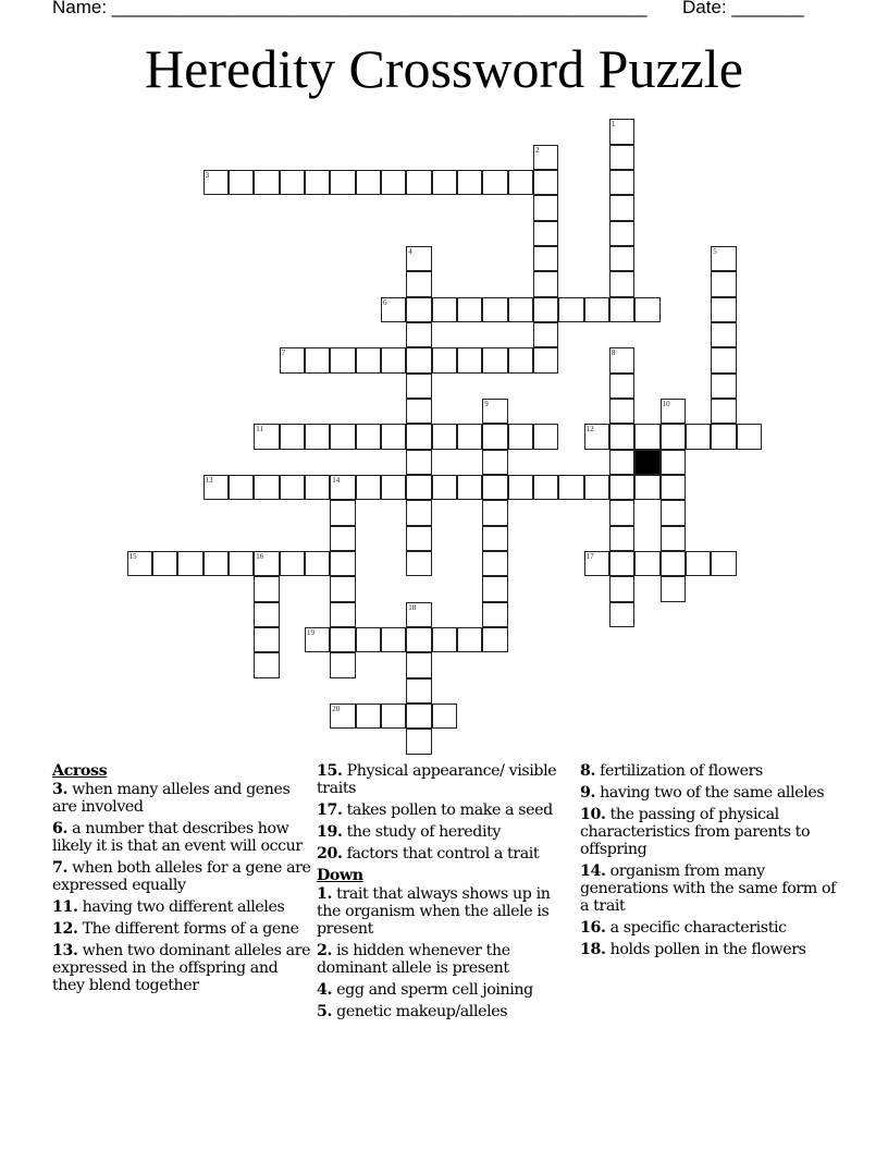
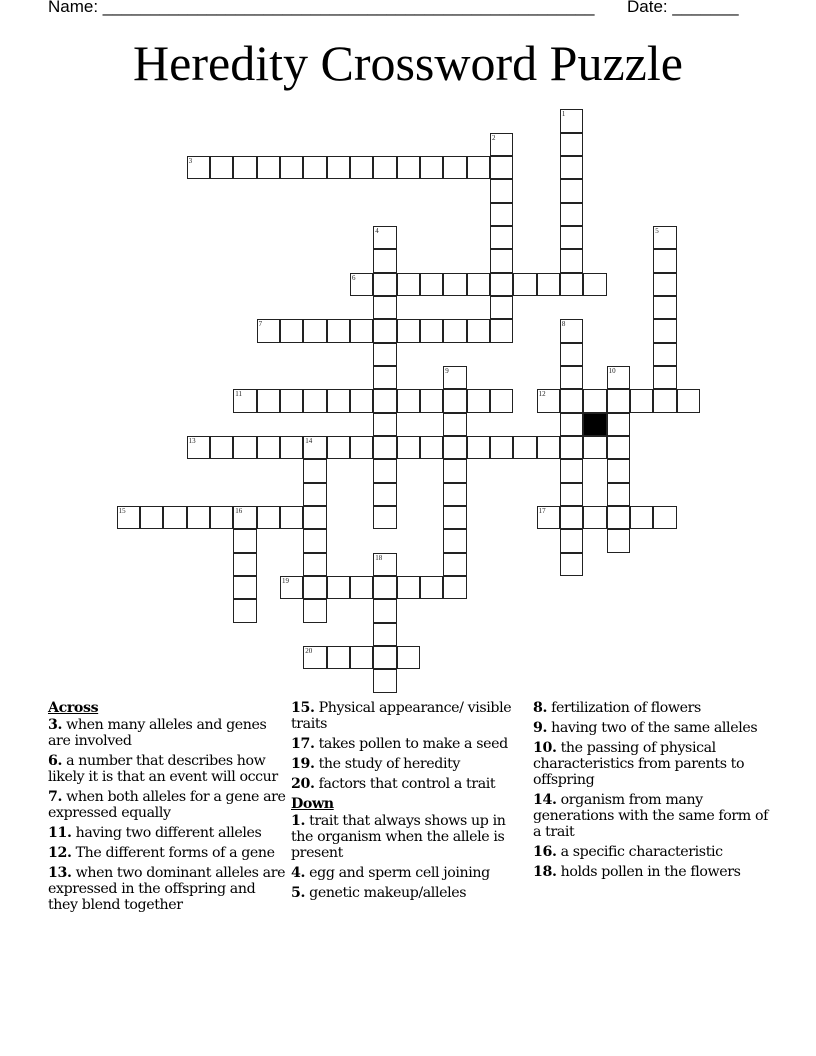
  Name: ____________________________________________________
  Date: _______
  Heredity Crossword Puzzle
  1
  2
  3
  4
  5
  6
  7
  8
  9
  10
  11
  12
  13
  14
  15
  16
  17
  18
  19
  20
  Across
  3. when many alleles and genes are involved
  6. a number that describes how likely it is that an event will occur
  7. when both alleles for a gene are expressed equally
  11. having two different alleles
  12. The different forms of a gene
  13. when two dominant alleles are expressed in the offspring and they blend together
  15. Physical appearance/ visible traits
  17. takes pollen to make a seed
  19. the study of heredity
  20. factors that control a trait
  Down
  1. trait that always shows up in the organism when the allele is present
- 2. is hidden whenever the dominant allele is present
  4. egg and sperm cell joining
  5. genetic makeup/alleles
  8. fertilization of flowers
  9. having two of the same alleles
  10. the passing of physical characteristics from parents to offspring
  14. organism from many generations with the same form of a trait
  16. a specific characteristic
  18. holds pollen in the flowers
